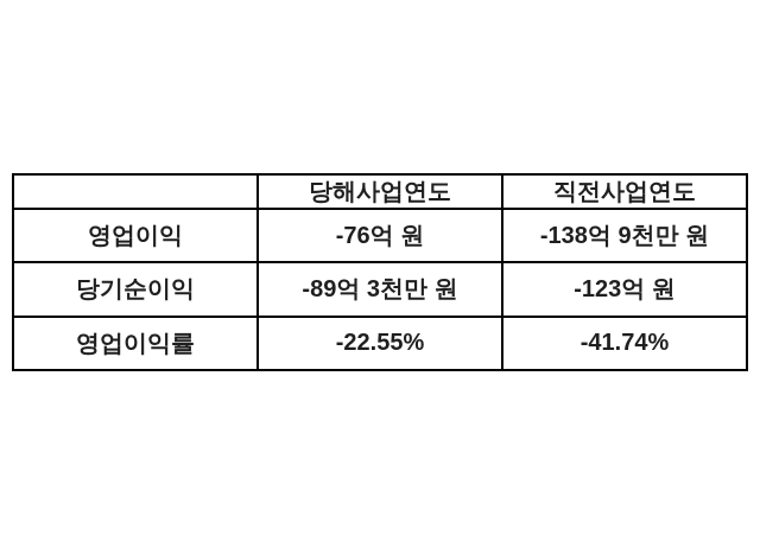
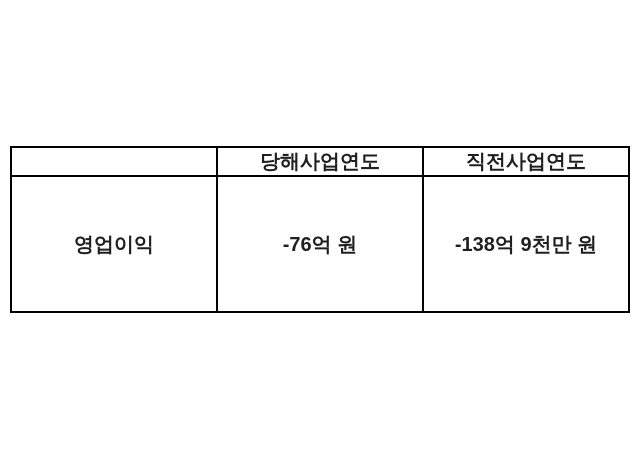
  	당해사업연도	직전사업연도
  영업이익	-76억 원	-138억 9천만 원
- 당기순이익	-89억 3천만 원	-123억 원
- 영업이익률	-22.55%	-41.74%
